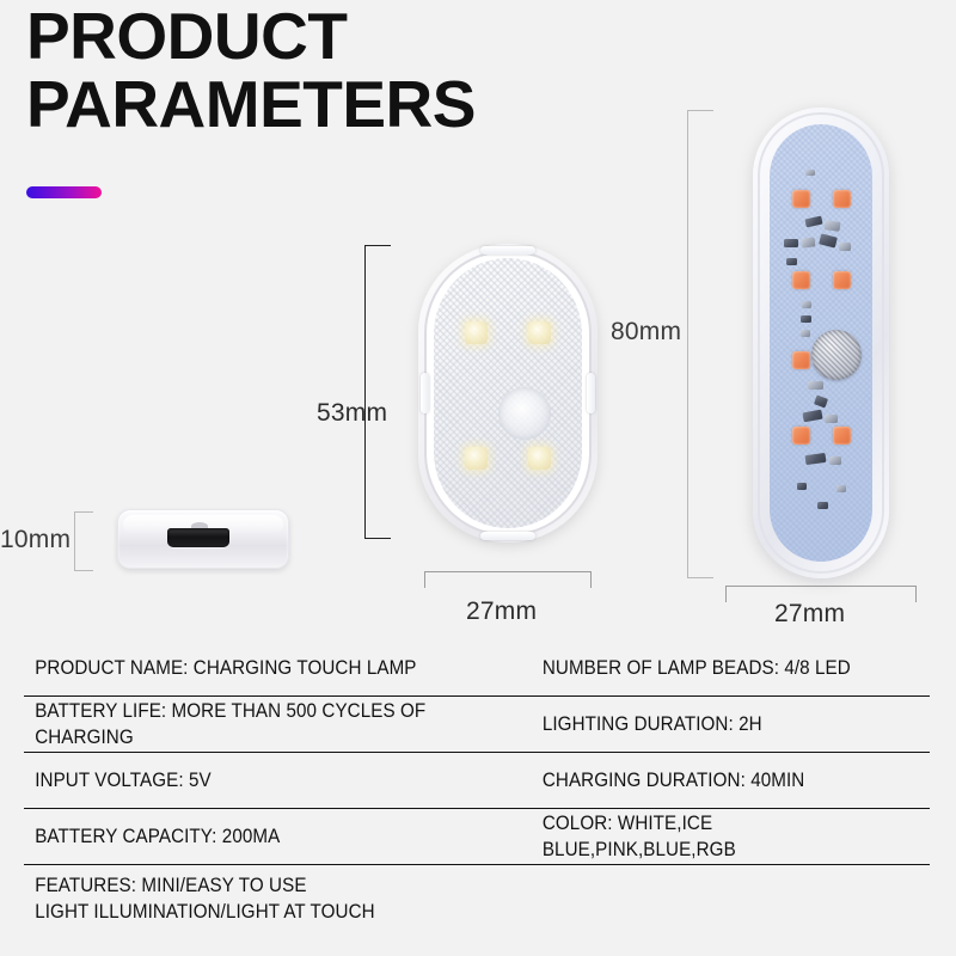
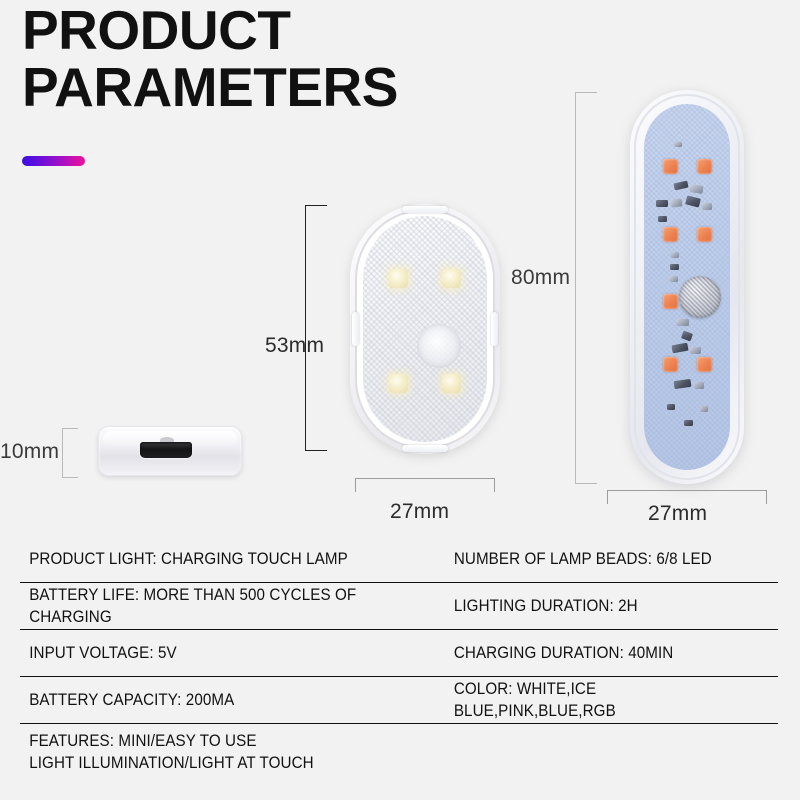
  PRODUCT
  PARAMETERS
  10mm
  53mm
  27mm
  80mm
  27mm
- PRODUCT NAME: CHARGING TOUCH LAMP
+ PRODUCT LIGHT: CHARGING TOUCH LAMP
- NUMBER OF LAMP BEADS: 4/8 LED
+ NUMBER OF LAMP BEADS: 6/8 LED
  BATTERY LIFE: MORE THAN 500 CYCLES OF CHARGING
  LIGHTING DURATION: 2H
  INPUT VOLTAGE: 5V
  CHARGING DURATION: 40MIN
  BATTERY CAPACITY: 200MA
  COLOR: WHITE,ICE BLUE,PINK,BLUE,RGB
  FEATURES: MINI/EASY TO USE
  LIGHT ILLUMINATION/LIGHT AT TOUCH
